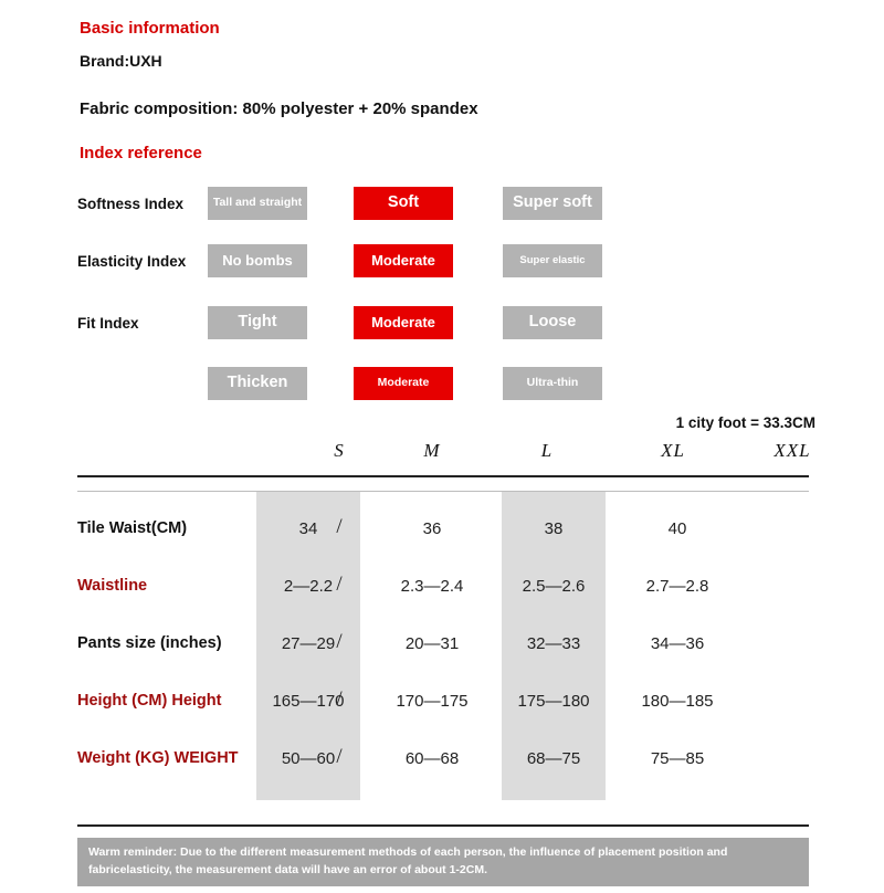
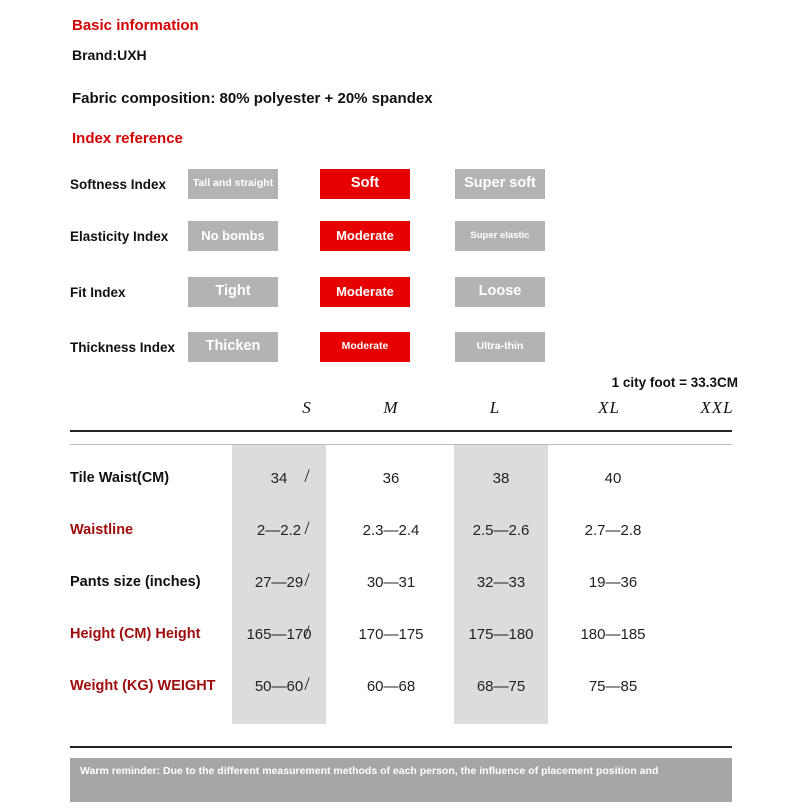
  Basic information
  Brand:UXH
  Fabric composition: 80% polyester + 20% spandex
  Index reference
  Softness Index
  Tall and straight
  Soft
  Super soft
  Elasticity Index
  No bombs
  Moderate
  Super elastic
  Fit Index
  Tight
  Moderate
  Loose
+ Thickness Index
  Thicken
  Moderate
  Ultra-thin
  1 city foot = 33.3CM
  S
  M
  L
  XL
  XXL
  Tile Waist(CM)
  /
  34
  36
  38
  40
  Waistline
  /
  2—2.2
  2.3—2.4
  2.5—2.6
  2.7—2.8
  Pants size (inches)
  /
  27—29
- 20—31
+ 30—31
  32—33
- 34—36
+ 19—36
  Height (CM) Height
  /
  165—170
  170—175
  175—180
  180—185
  Weight (KG) WEIGHT
  /
  50—60
  60—68
  68—75
  75—85
  Warm reminder: Due to the different measurement methods of each person, the influence of placement position and
- fabricelasticity, the measurement data will have an error of about 1-2CM.
